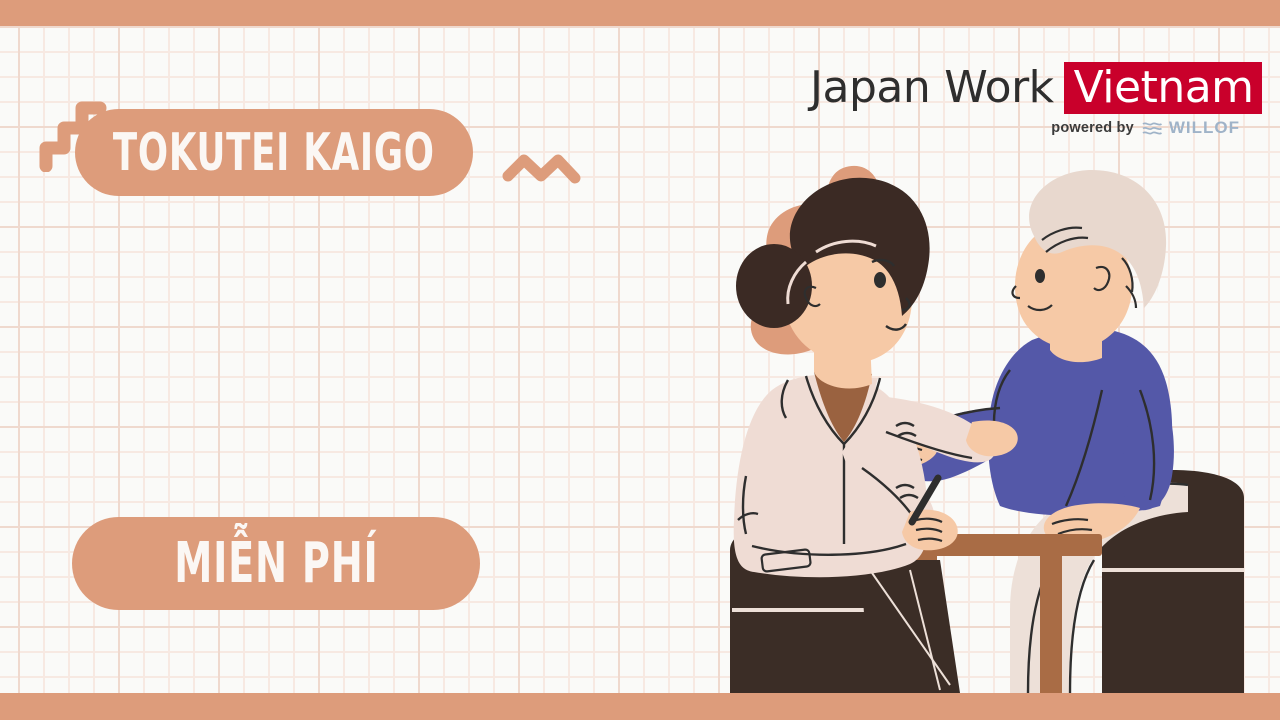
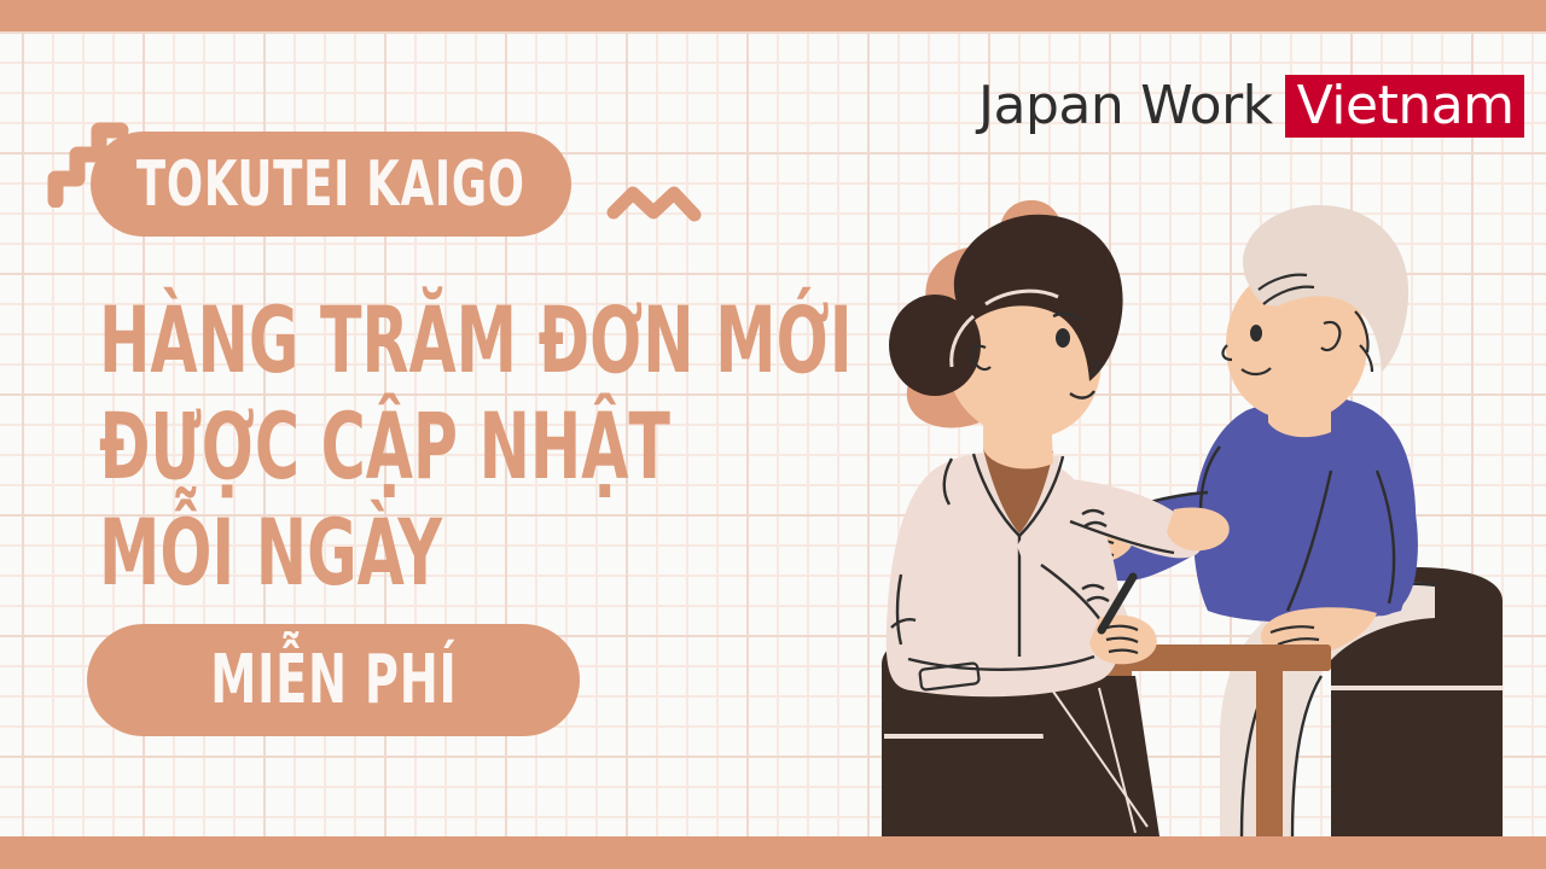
  Japan
  Work
  Vietnam
- powered by
- WILLOF
  TOKUTEI KAIGO
+ HÀNG TRĂM ĐƠN MỚI
+ ĐƯỢC CẬP NHẬT
+ MỖI NGÀY
  MIỄN PHÍ
